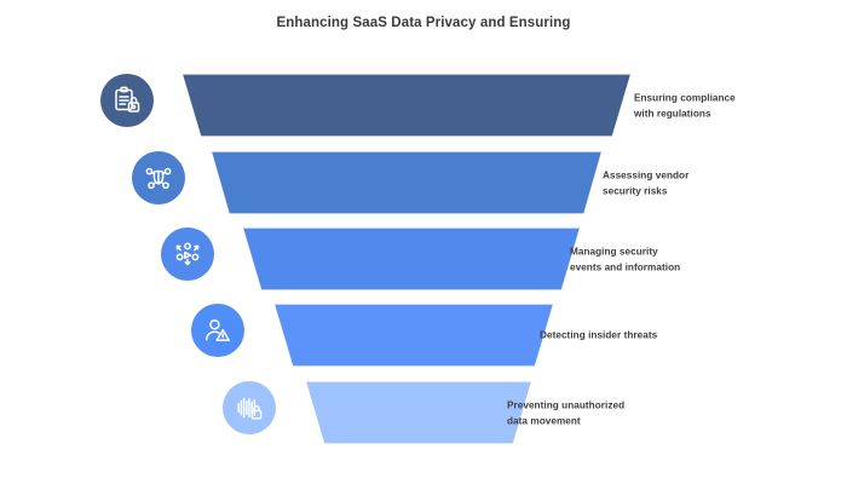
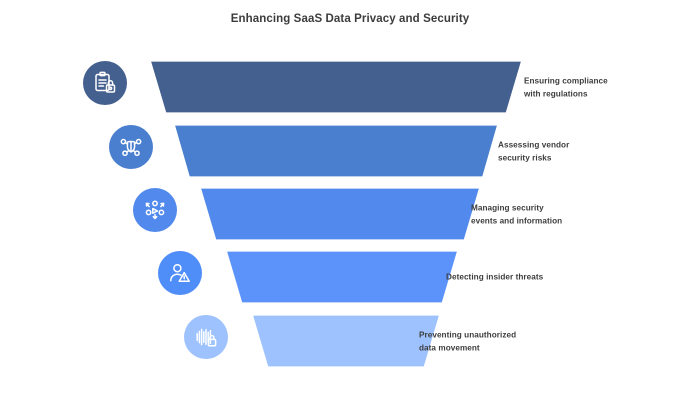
- Enhancing SaaS Data Privacy and Ensuring
+ Enhancing SaaS Data Privacy and Security
  Ensuring compliance
  with regulations
  Assessing vendor
  security risks
  Managing security
  events and information
  Detecting insider threats
  Preventing unauthorized
  data movement
